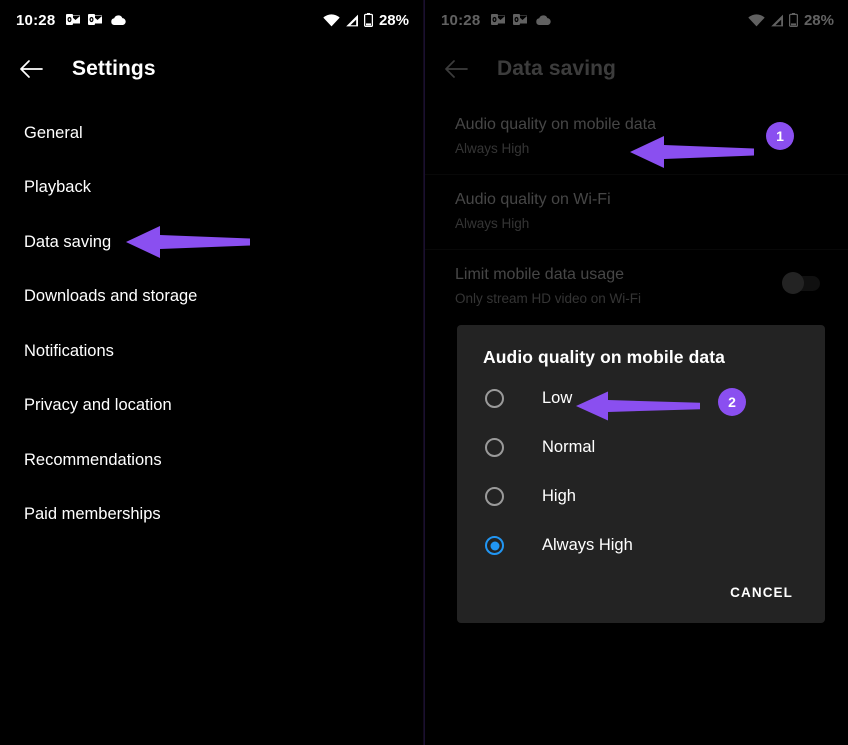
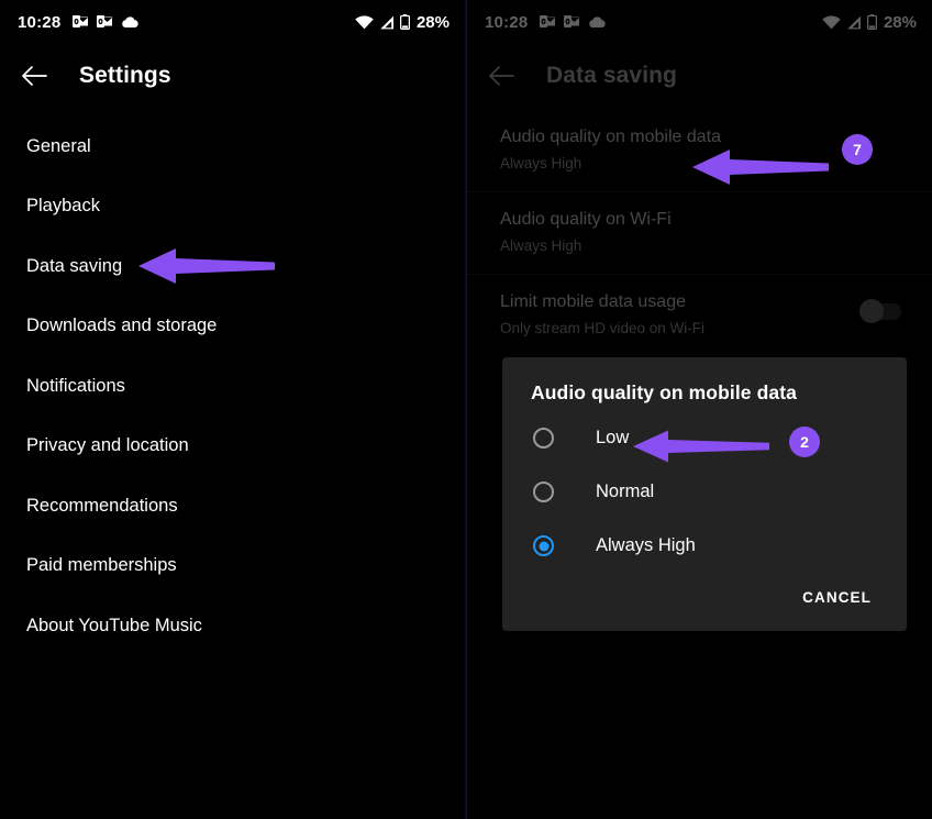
  10:28
  28%
  Settings
  General
  Playback
  Data saving
  Downloads and storage
  Notifications
  Privacy and location
  Recommendations
  Paid memberships
+ About YouTube Music
  10:28
  28%
  Data saving
  Audio quality on mobile data
  Always High
  Audio quality on Wi-Fi
  Always High
  Limit mobile data usage
  Only stream HD video on Wi-Fi
  Audio quality on mobile data
  Low
  Normal
- High
  Always High
  CANCEL
- 1
+ 7
  2
